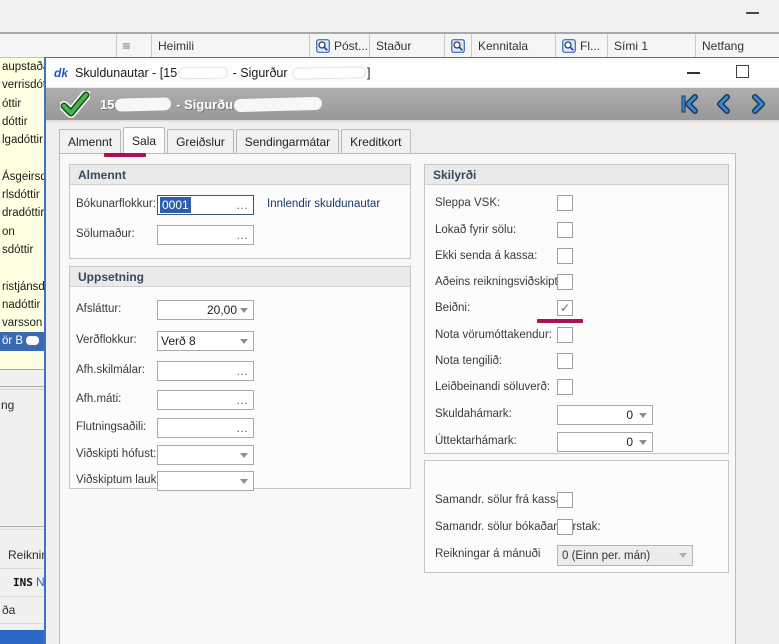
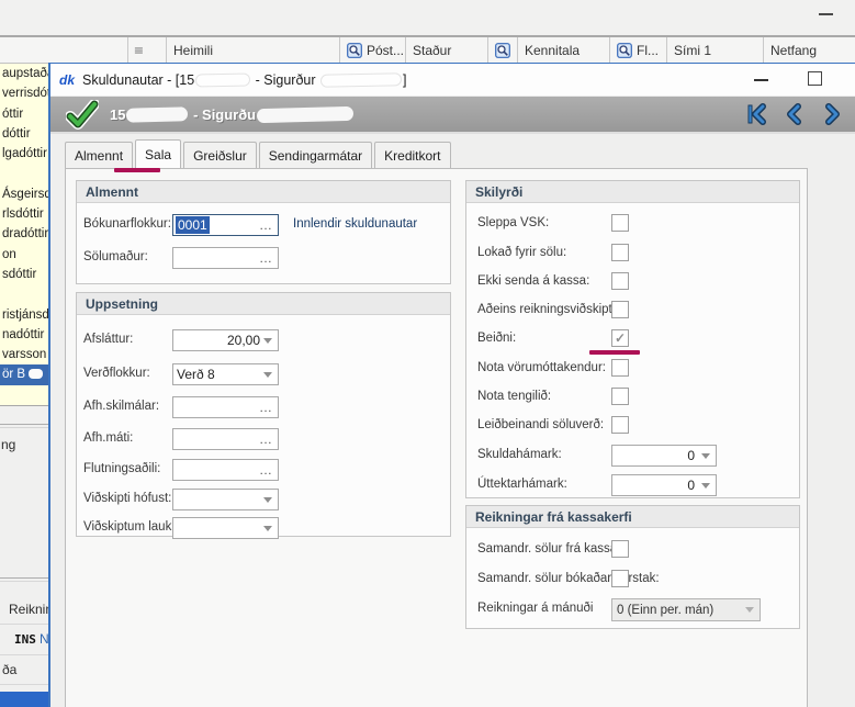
  ≡
  Heimili
  Póst...
  Staður
  Kennitala
  Fl...
  Sími 1
  Netfang
  aupstað
  verrisdó
  óttir
  dóttir
  lgadóttir
  Ásgeirs
  rlsdóttir
  dradóttir
  on
  sdóttir
  ristjánsd
  nadóttir
  varsson
  ör B
  ng
  Reikni
  INS
  ða
  dk
  Skuldunautar - [15 - Sigurður ]
  15 - Sigurðu
  Almennt
  Sala
  Greiðslur
  Sendingarmátar
  Kreditkort
  Almennt
  Bókunarflokkur:
  0001
  …
  Innlendir skuldunautar
  Sölumaður:
  …
  Uppsetning
  Afsláttur:
  20,00
  Verðflokkur:
  Verð 8
  Afh.skilmálar:
  …
  Afh.máti:
  …
  Flutningsaðili:
  …
  Viðskipti hófust:
  Viðskiptum lauk
  Skilyrði
  Sleppa VSK:
  Lokað fyrir sölu:
  Ekki senda á kassa:
  Aðeins reikningsviðskip
  Beiðni:
  ✓
  Nota vörumóttakendur:
  Nota tengilið:
  Leiðbeinandi söluverð:
  Skuldahámark:
  0
  Úttektarhámark:
  0
+ Reikningar frá kassakerfi
  Samandr. sölur frá kass
  Samandr. sölur bókaðarrstak:
  Reikningar á mánuði
  0 (Einn per. mán)
